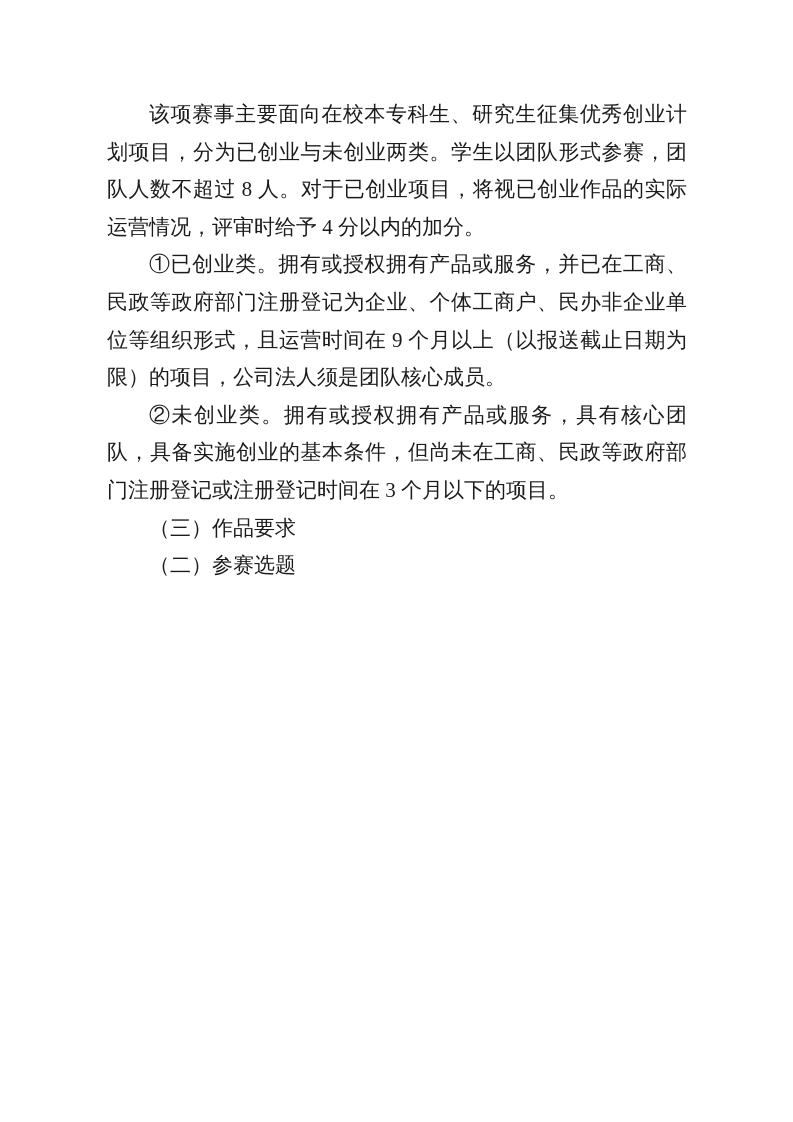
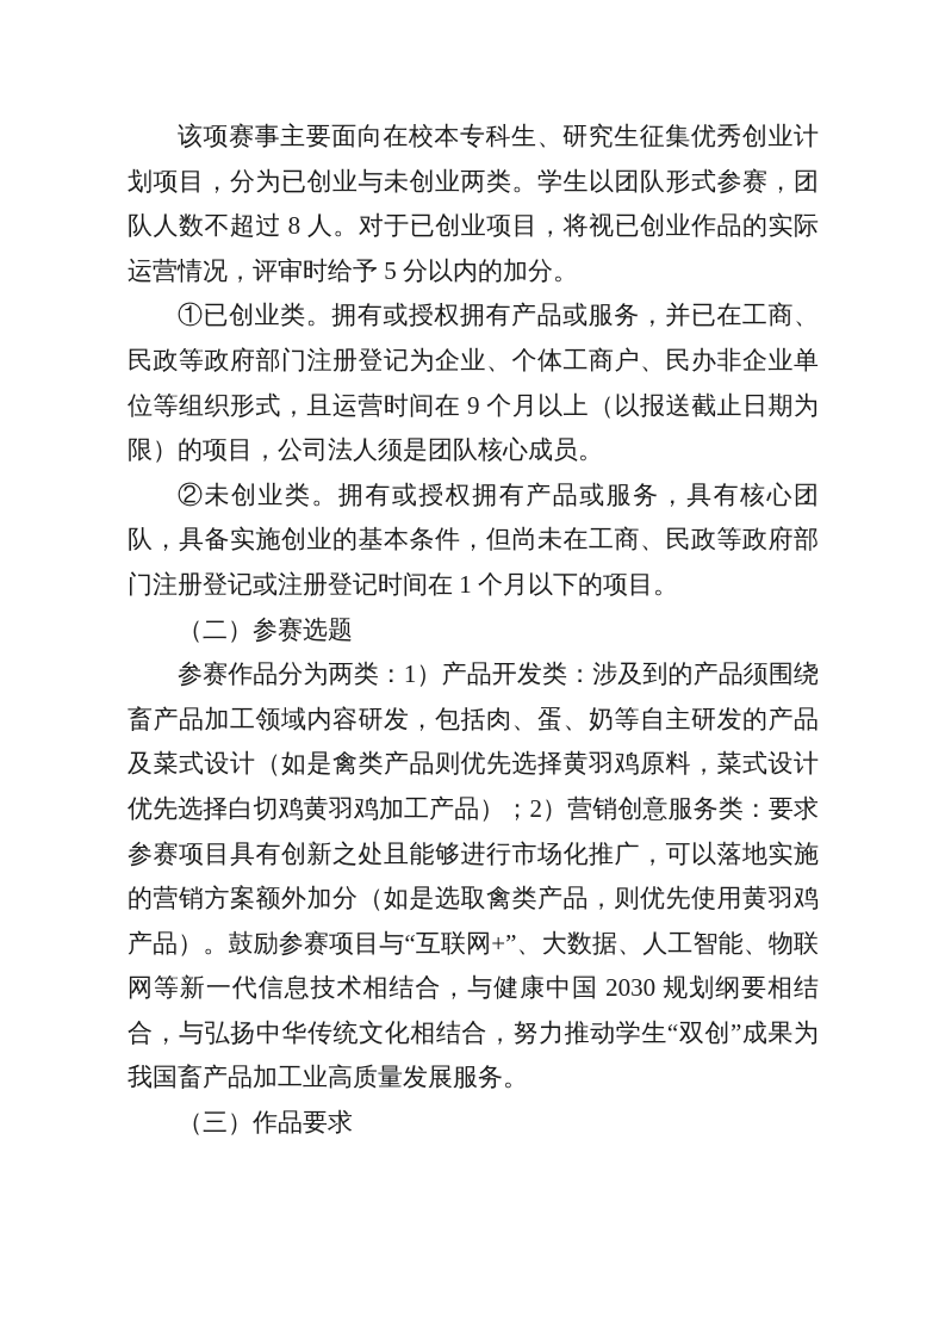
- 该项赛事主要面向在校本专科生、研究生征集优秀创业计划项目，分为已创业与未创业两类。学生以团队形式参赛，团队人数不超过 8 人。对于已创业项目，将视已创业作品的实际运营情况，评审时给予 4 分以内的加分。
+ 该项赛事主要面向在校本专科生、研究生征集优秀创业计划项目，分为已创业与未创业两类。学生以团队形式参赛，团队人数不超过 8 人。对于已创业项目，将视已创业作品的实际运营情况，评审时给予 5 分以内的加分。
  ①已创业类。拥有或授权拥有产品或服务，并已在工商、民政等政府部门注册登记为企业、个体工商户、民办非企业单位等组织形式，且运营时间在 9 个月以上（以报送截止日期为限）的项目，公司法人须是团队核心成员。
- ②未创业类。拥有或授权拥有产品或服务，具有核心团队，具备实施创业的基本条件，但尚未在工商、民政等政府部门注册登记或注册登记时间在 3 个月以下的项目。
+ ②未创业类。拥有或授权拥有产品或服务，具有核心团队，具备实施创业的基本条件，但尚未在工商、民政等政府部门注册登记或注册登记时间在 1 个月以下的项目。
- （三）作品要求
+ （二）参赛选题
+ 参赛作品分为两类：1）产品开发类：涉及到的产品须围绕畜产品加工领域内容研发，包括肉、蛋、奶等自主研发的产品及菜式设计（如是禽类产品则优先选择黄羽鸡原料，菜式设计优先选择白切鸡黄羽鸡加工产品）；2）营销创意服务类：要求参赛项目具有创新之处且能够进行市场化推广，可以落地实施的营销方案额外加分（如是选取禽类产品，则优先使用黄羽鸡产品）。鼓励参赛项目与“互联网+”、大数据、人工智能、物联网等新一代信息技术相结合，与健康中国 2030 规划纲要相结合，与弘扬中华传统文化相结合，努力推动学生“双创”成果为我国畜产品加工业高质量发展服务。
- （二）参赛选题
+ （三）作品要求
